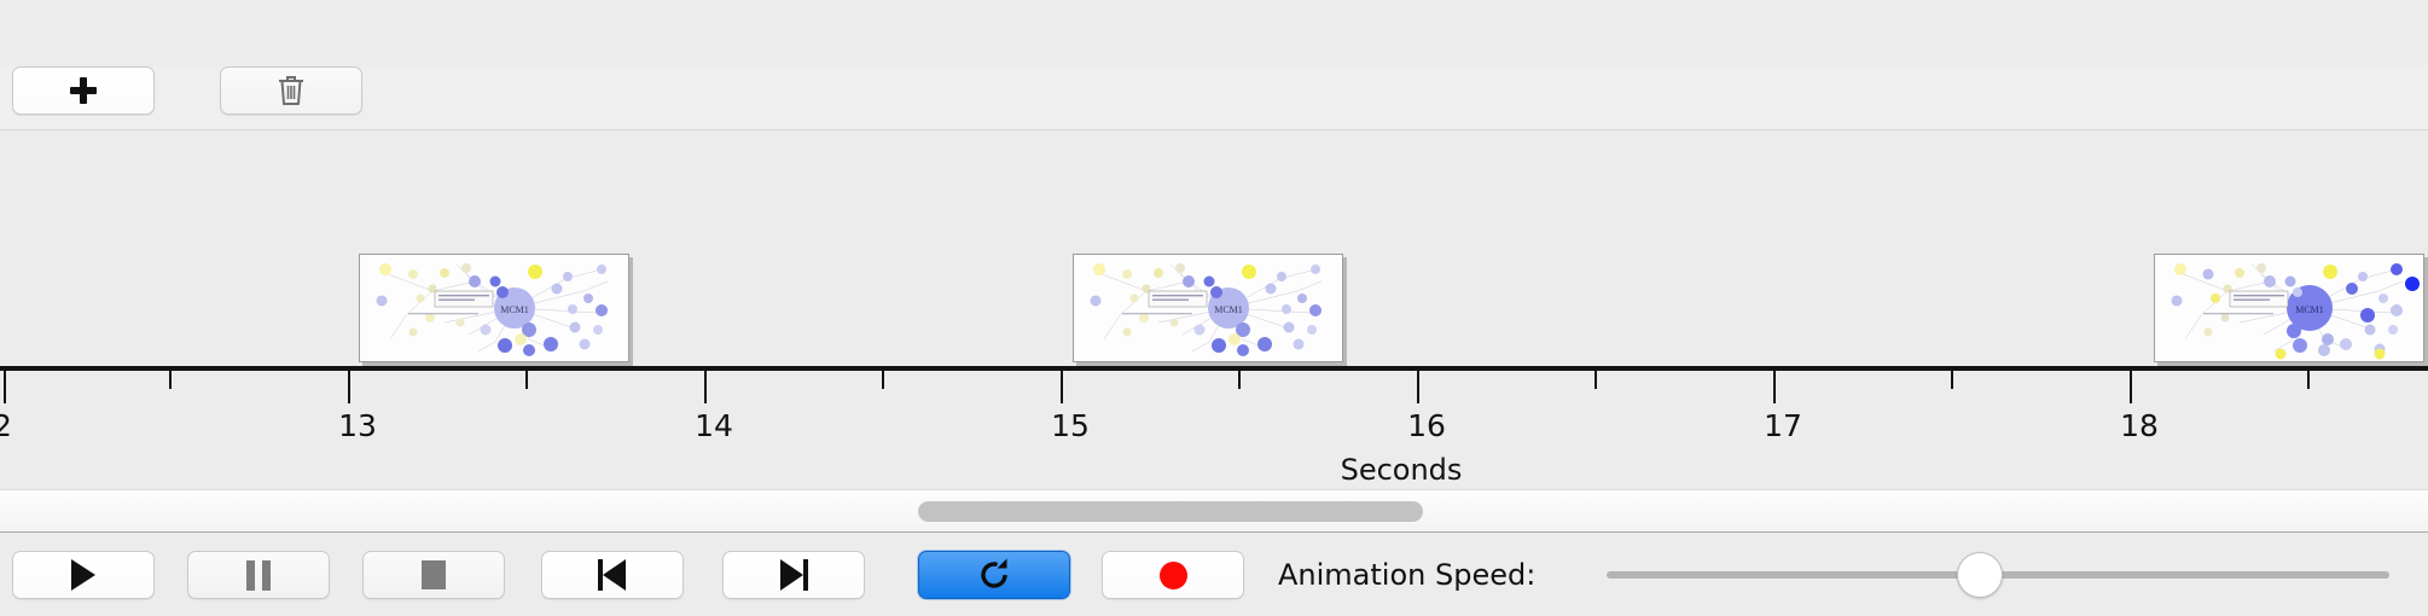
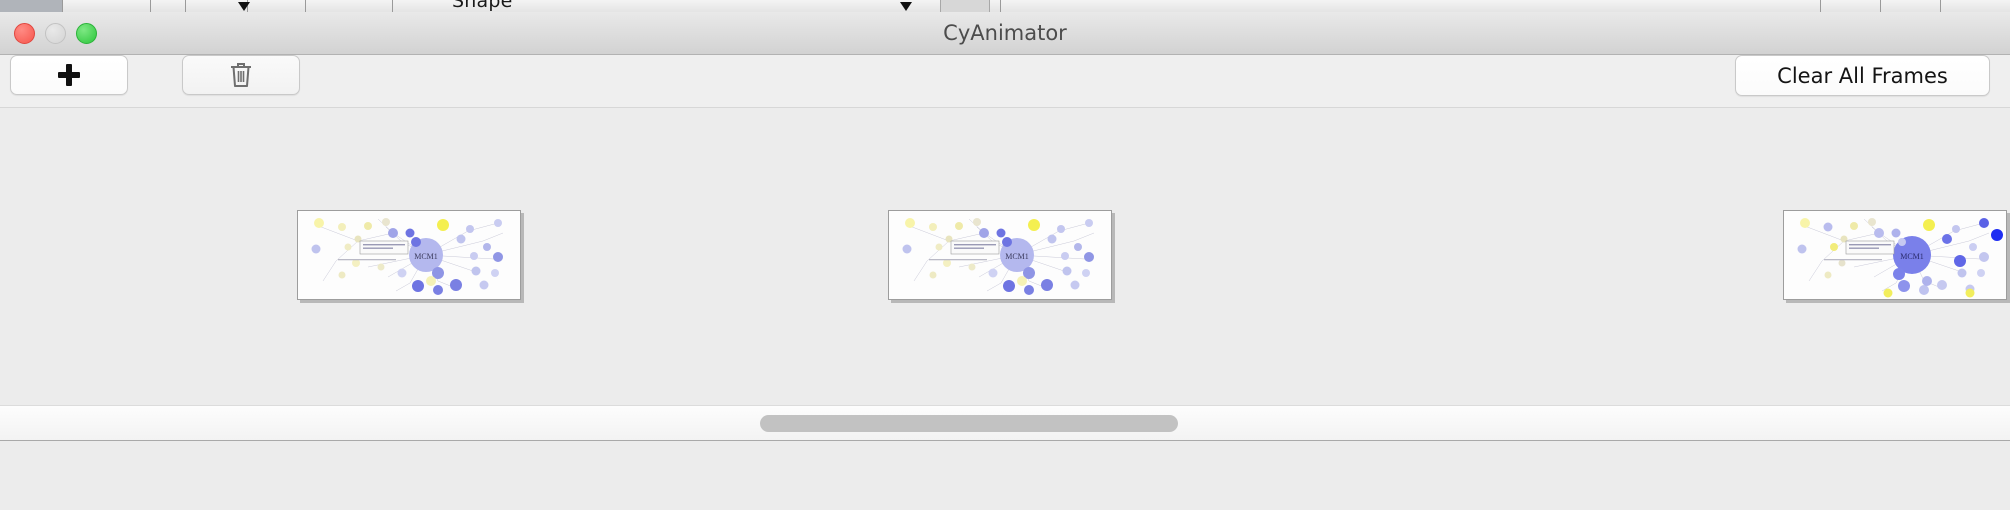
+ Shape
+ CyAnimator
+ Clear All Frames
  MCM1
  MCM1
  MCM1
- 2
- 13
- 14
- 15
- 16
- 17
- 18
- Seconds
- Animation Speed:
